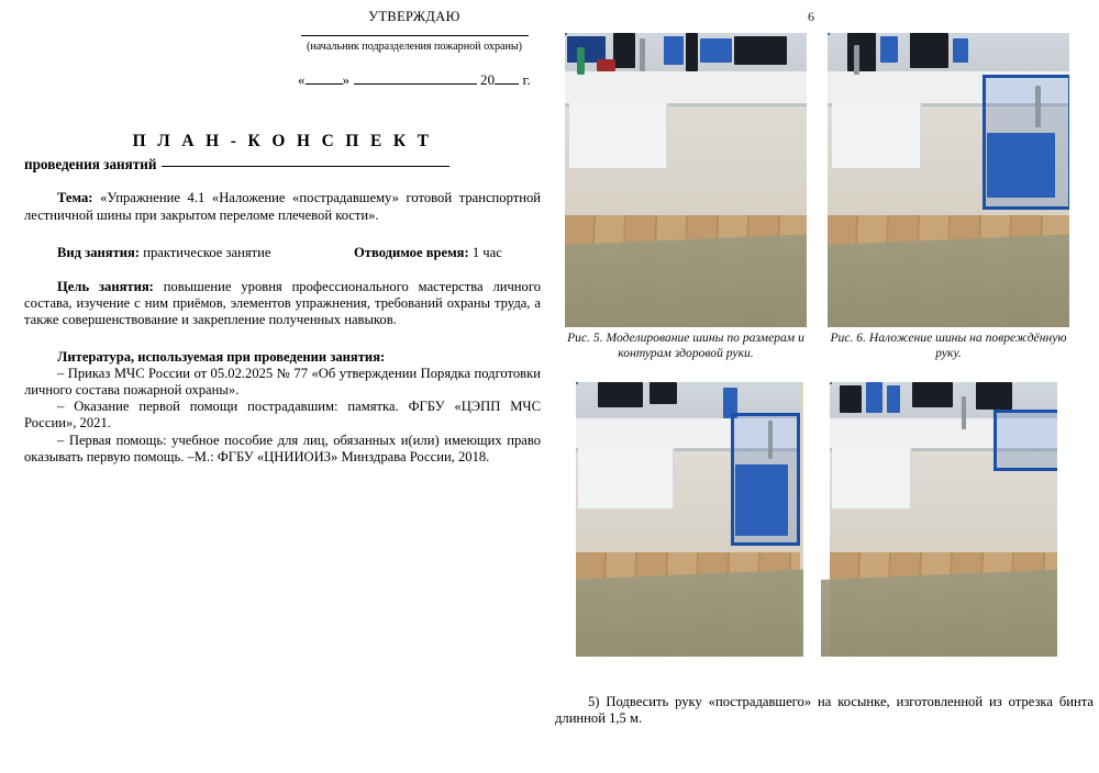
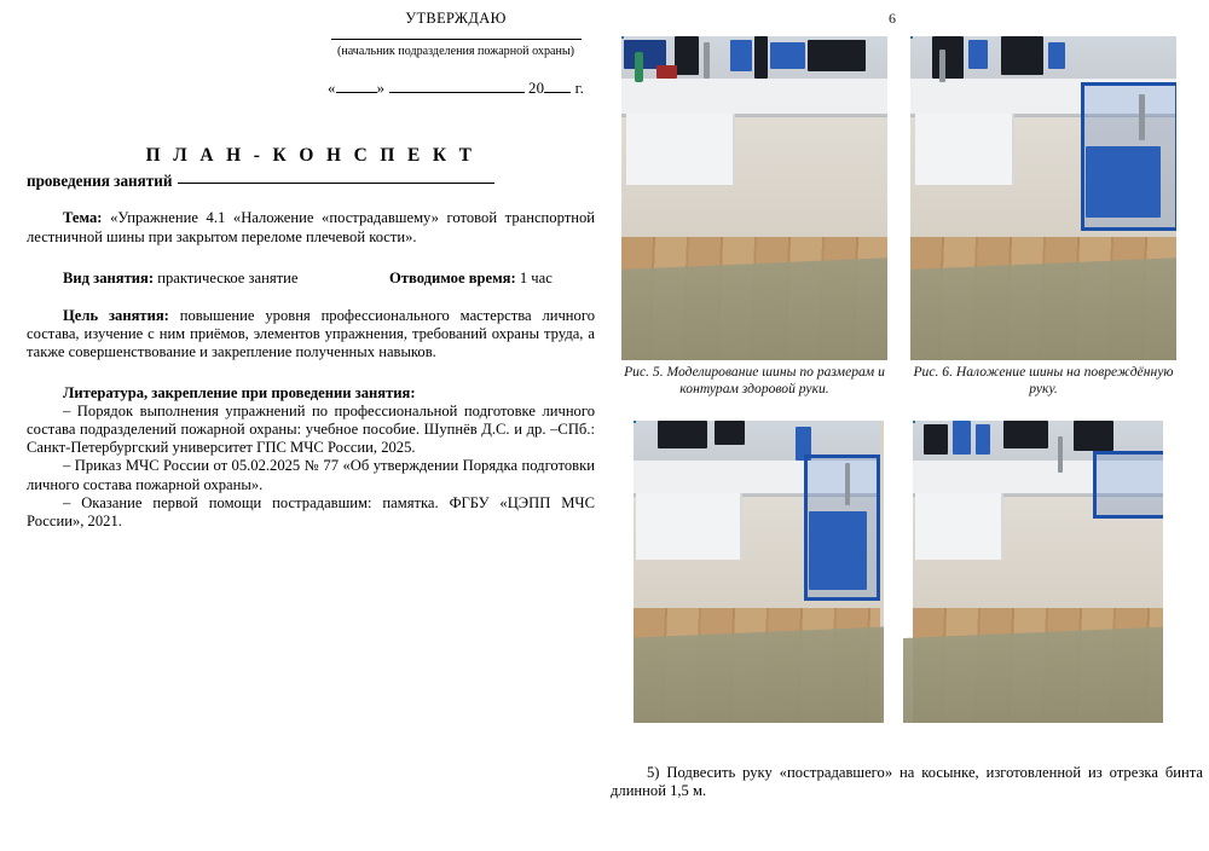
  6
  УТВЕРЖДАЮ
  (начальник подразделения пожарной охраны)
  « » 20 г.
  П Л А Н - К О Н С П Е К Т
  проведения занятий
  Тема: «Упражнение 4.1 «Наложение «пострадавшему» готовой транспортной лестничной шины при закрытом переломе плечевой кости».
  Вид занятия: практическое занятие
  Отводимое время: 1 час
  Цель занятия: повышение уровня профессионального мастерства личного состава, изучение с ним приёмов, элементов упражнения, требований охраны труда, а также совершенствование и закрепление полученных навыков.
- Литература, используемая при проведении занятия:
+ Литература, закрепление при проведении занятия:
+ – Порядок выполнения упражнений по профессиональной подготовке личного состава подразделений пожарной охраны: учебное пособие. Шупнёв Д.С. и др. –СПб.: Санкт-Петербургский университет ГПС МЧС России, 2025.
  – Приказ МЧС России от 05.02.2025 № 77 «Об утверждении Порядка подготовки личного состава пожарной охраны».
  – Оказание первой помощи пострадавшим: памятка. ФГБУ «ЦЭПП МЧС России», 2021.
- – Первая помощь: учебное пособие для лиц, обязанных и(или) имеющих право оказывать первую помощь. –М.: ФГБУ «ЦНИИОИЗ» Минздрава России, 2018.
  Рис. 5. Моделирование шины по размерам и контурам здоровой руки.
  Рис. 6. Наложение шины на повреждённую руку.
  5) Подвесить руку «пострадавшего» на косынке, изготовленной из отрезка бинта длинной 1,5 м.
